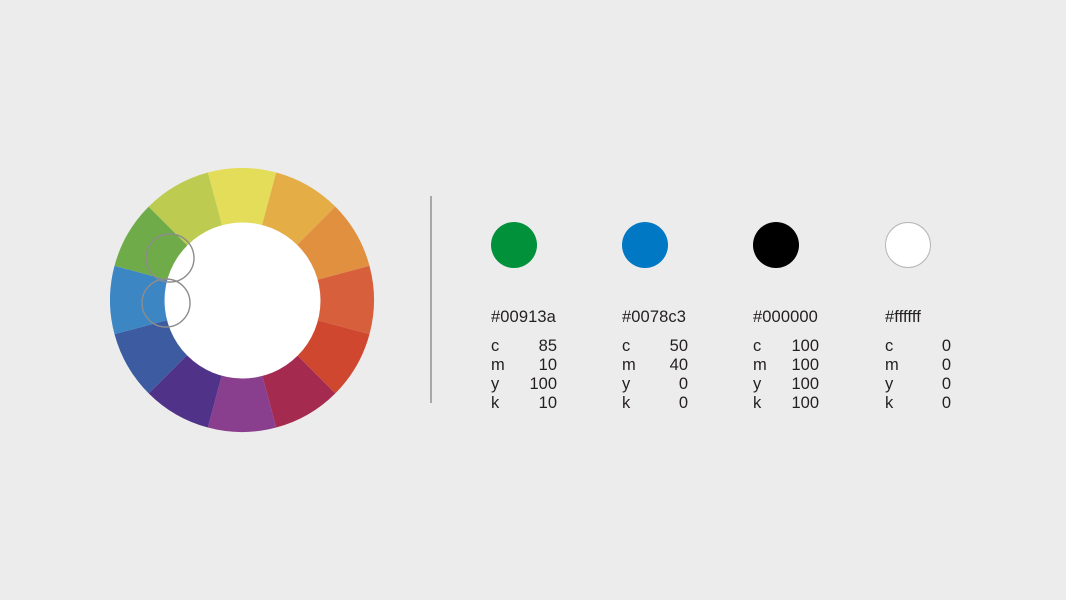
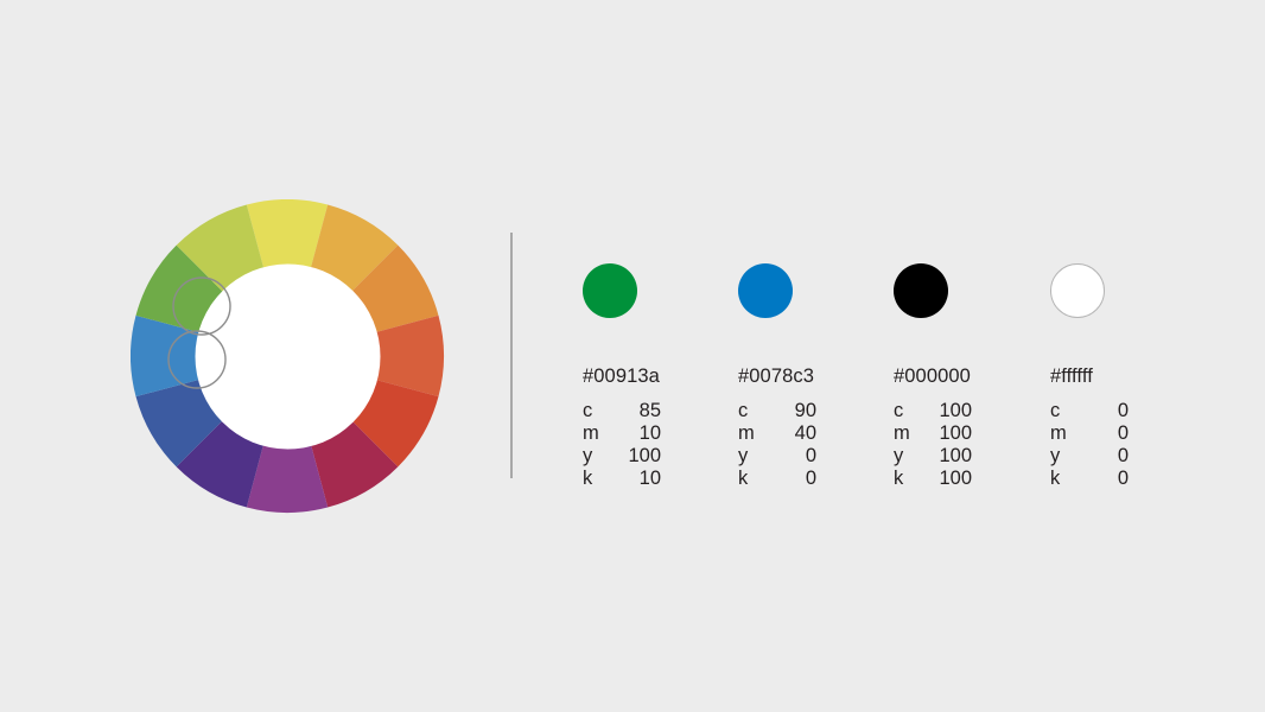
  #00913a
  c	85
  m	10
  y	100
  k	10
  #0078c3
- c	50
+ c	90
  m	40
  y	0
  k	0
  #000000
  c	100
  m	100
  y	100
  k	100
  #ffffff
  c	0
  m	0
  y	0
  k	0
